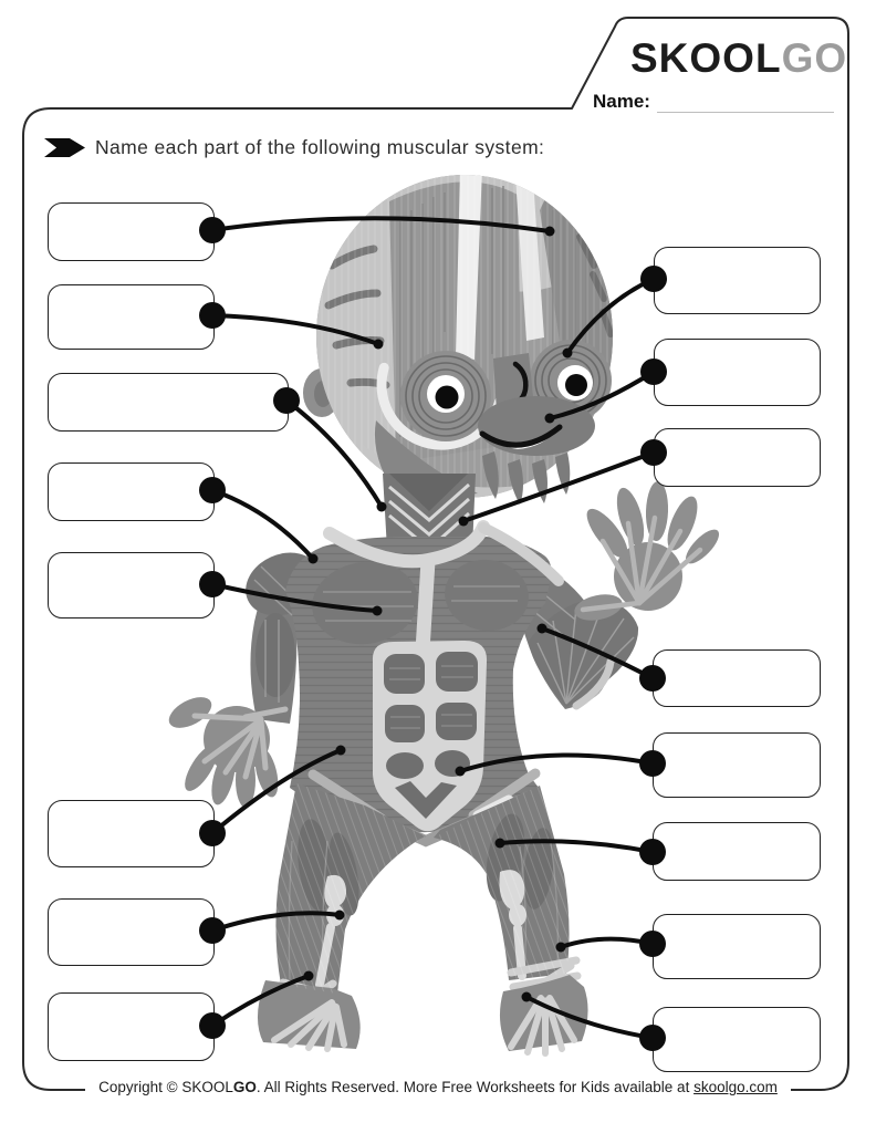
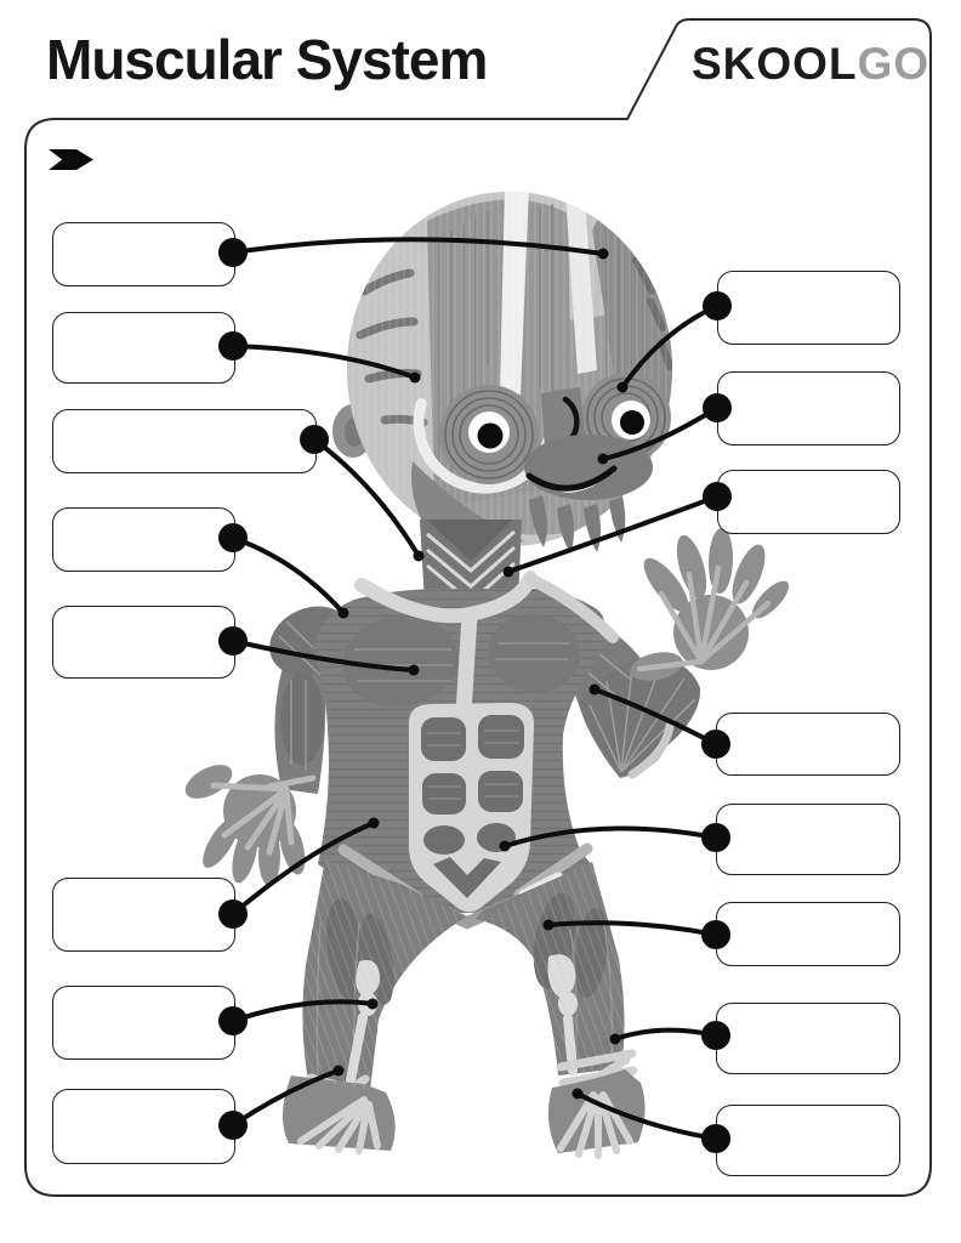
+ Muscular System
  SKOOLGO
- Name:
- Name each part of the following muscular system:
- Copyright © SKOOLGO. All Rights Reserved. More Free Worksheets for Kids available at skoolgo.com
